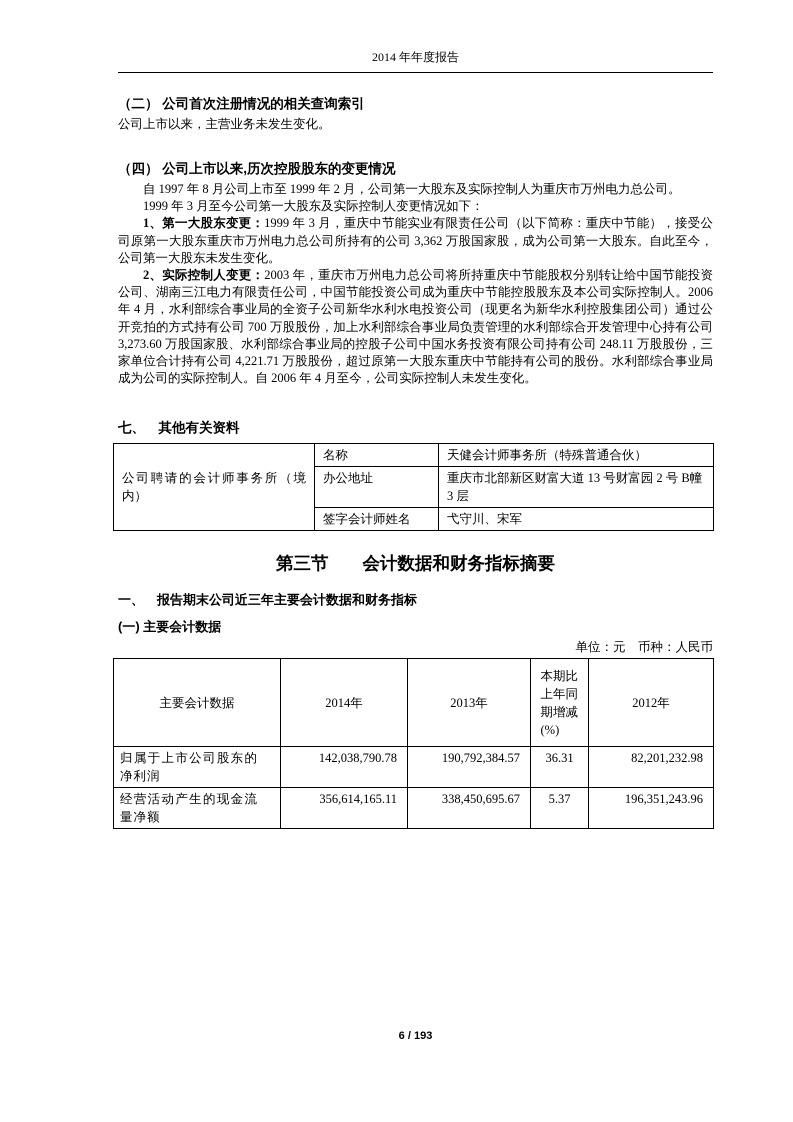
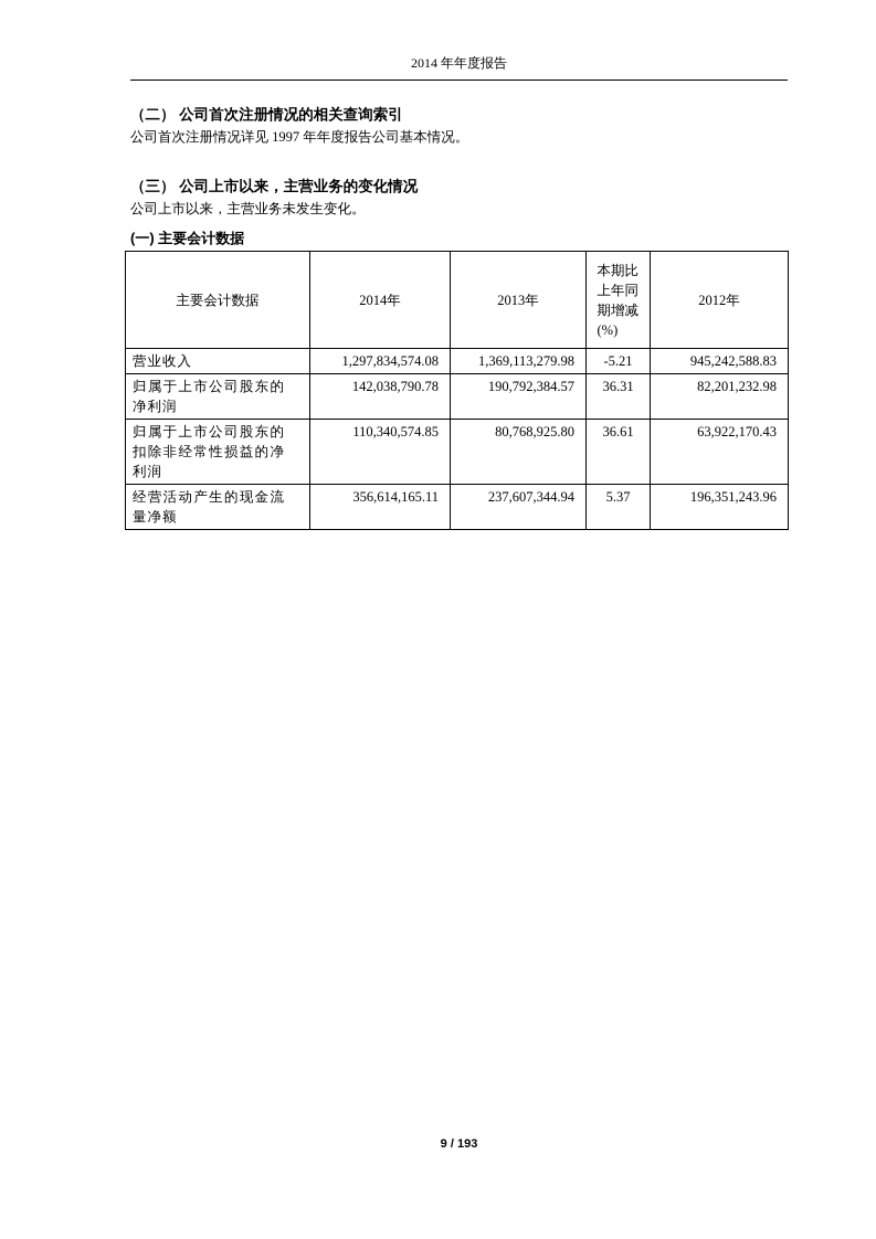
  2014 年年度报告
  （二） 公司首次注册情况的相关查询索引
+ 公司首次注册情况详见 1997 年年度报告公司基本情况。
+ （三） 公司上市以来，主营业务的变化情况
  公司上市以来，主营业务未发生变化。
- （四） 公司上市以来,历次控股股东的变更情况
- 自 1997 年 8 月公司上市至 1999 年 2 月，公司第一大股东及实际控制人为重庆市万州电力总公司。
- 1999 年 3 月至今公司第一大股东及实际控制人变更情况如下：
- 1、第一大股东变更：1999 年 3 月，重庆中节能实业有限责任公司（以下简称：重庆中节能），接受公司原第一大股东重庆市万州电力总公司所持有的公司 3,362 万股国家股，成为公司第一大股东。自此至今，公司第一大股东未发生变化。
- 2、实际控制人变更：2003 年，重庆市万州电力总公司将所持重庆中节能股权分别转让给中国节能投资公司、湖南三江电力有限责任公司，中国节能投资公司成为重庆中节能控股股东及本公司实际控制人。2006 年 4 月，水利部综合事业局的全资子公司新华水利水电投资公司（现更名为新华水利控股集团公司）通过公开竞拍的方式持有公司 700 万股股份，加上水利部综合事业局负责管理的水利部综合开发管理中心持有公司 3,273.60 万股国家股、水利部综合事业局的控股子公司中国水务投资有限公司持有公司 248.11 万股股份，三家单位合计持有公司 4,221.71 万股股份，超过原第一大股东重庆中节能持有公司的股份。水利部综合事业局成为公司的实际控制人。自 2006 年 4 月至今，公司实际控制人未发生变化。
- 七、 其他有关资料
- 公司聘请的会计师事务所（境内）	名称	天健会计师事务所（特殊普通合伙）
- 办公地址	重庆市北部新区财富大道 13 号财富园 2 号 B幢 3 层
- 签字会计师姓名	弋守川、宋军
- 第三节 会计数据和财务指标摘要
- 一、 报告期末公司近三年主要会计数据和财务指标
  (一) 主要会计数据
- 单位：元 币种：人民币
  主要会计数据	2014年	2013年	本期比上年同期增减(%)	2012年
+ 营业收入	1,297,834,574.08	1,369,113,279.98	-5.21	945,242,588.83
  归属于上市公司股东的净利润	142,038,790.78	190,792,384.57	36.31	82,201,232.98
+ 归属于上市公司股东的扣除非经常性损益的净利润	110,340,574.85	80,768,925.80	36.61	63,922,170.43
- 经营活动产生的现金流量净额	356,614,165.11	338,450,695.67	5.37	196,351,243.96
+ 经营活动产生的现金流量净额	356,614,165.11	237,607,344.94	5.37	196,351,243.96
- 6 / 193
+ 9 / 193
